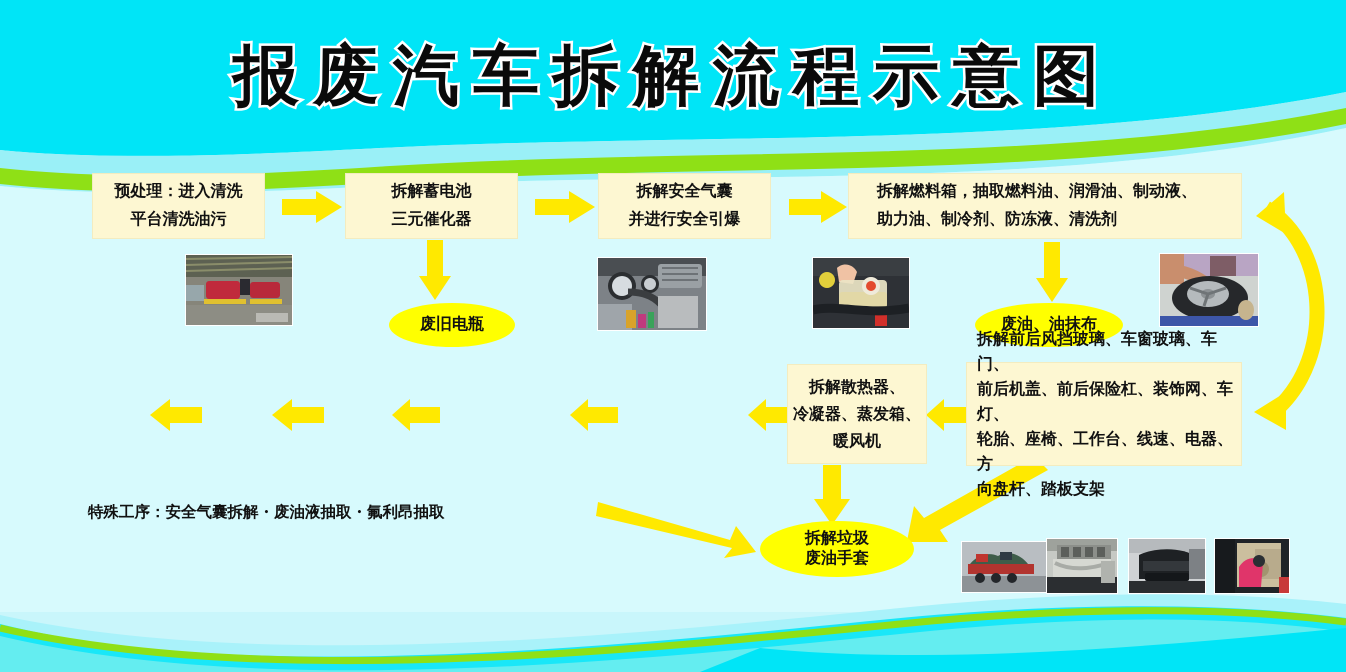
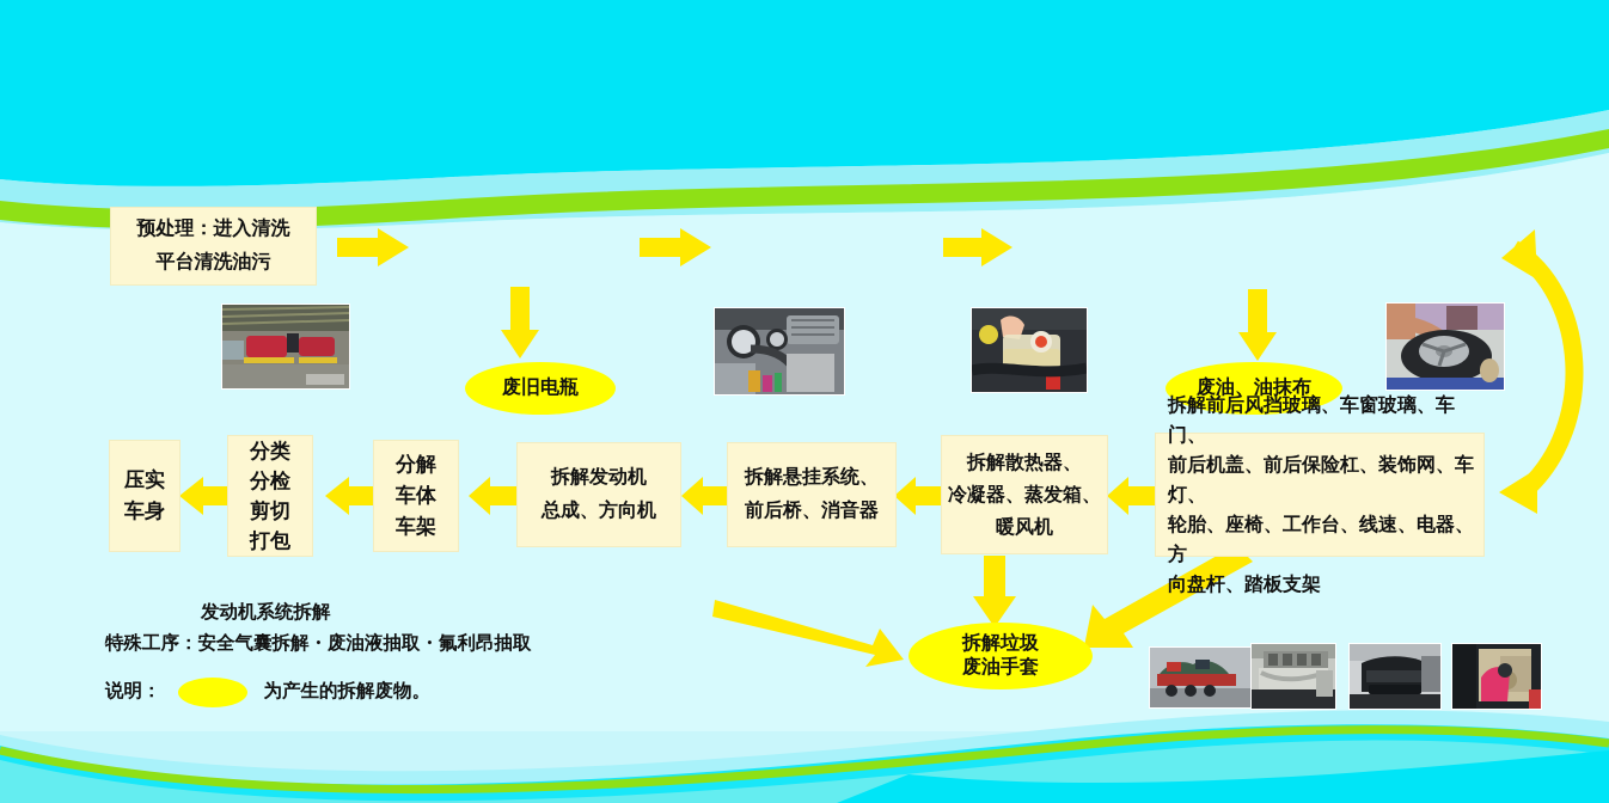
- 报废汽车拆解流程示意图
  预处理：进入清洗
  平台清洗油污
- 拆解蓄电池
- 三元催化器
- 拆解安全气囊
- 并进行安全引爆
- 拆解燃料箱，抽取燃料油、润滑油、制动液、
- 助力油、制冷剂、防冻液、清洗剂
  废旧电瓶
  废油、油抹布
  拆解垃圾
  废油手套
+ 压实
+ 车身
+ 分类
+ 分检
+ 剪切
+ 打包
+ 分解
+ 车体
+ 车架
+ 拆解发动机
+ 总成、方向机
+ 拆解悬挂系统、
+ 前后桥、消音器
  拆解散热器、
  冷凝器、蒸发箱、
  暖风机
  拆解前后风挡玻璃、车窗玻璃、车门、
  前后机盖、前后保险杠、装饰网、车灯、
  轮胎、座椅、工作台、线速、电器、方
  向盘杆、踏板支架
+ 发动机系统拆解
  特殊工序：安全气囊拆解・废油液抽取・氟利昂抽取
+ 说明：
+ 为产生的拆解废物。
